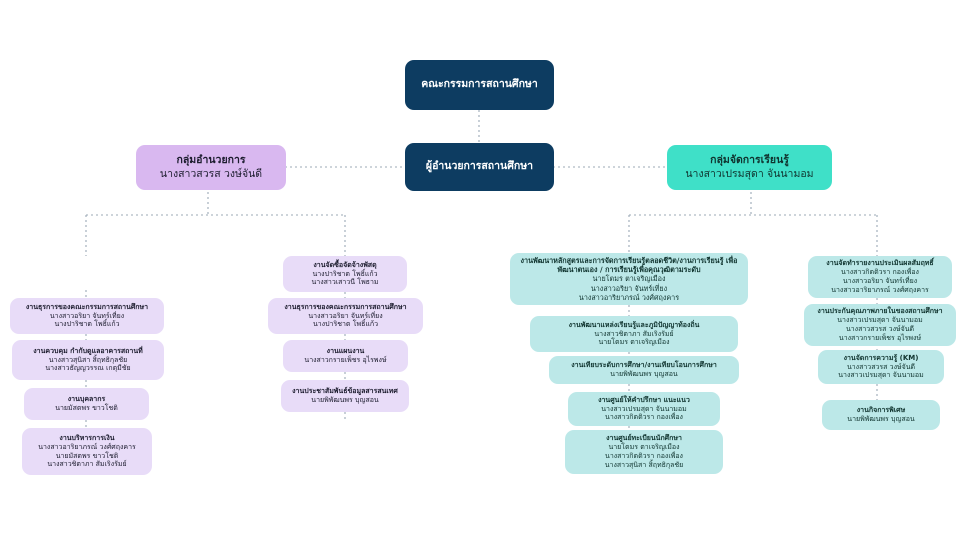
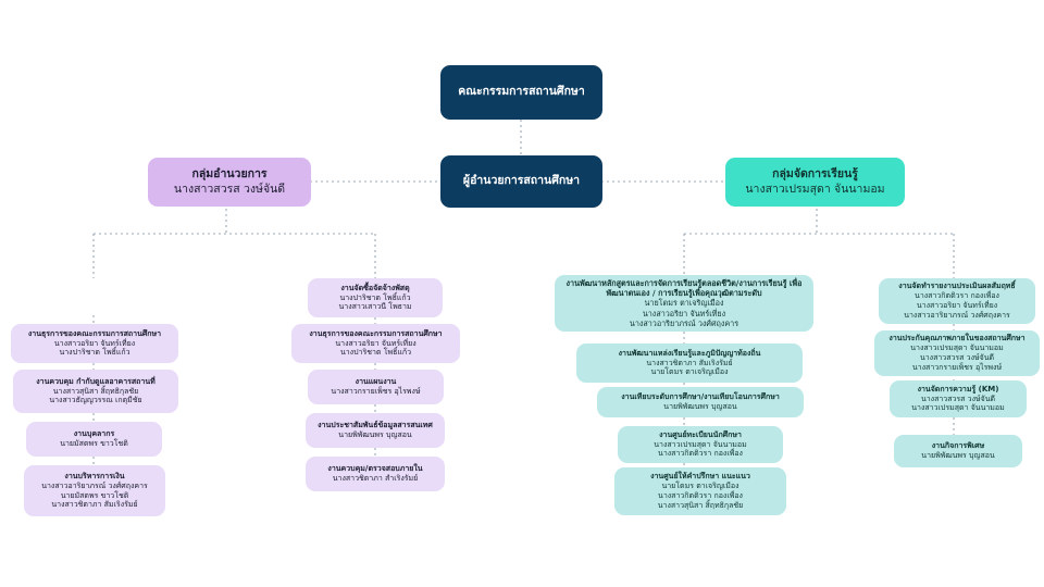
  คณะกรรมการสถานศึกษา
  ผู้อำนวยการสถานศึกษา
  กลุ่มอำนวยการ
  นางสาวสวรส วงษ์จันดี
  กลุ่มจัดการเรียนรู้
  นางสาวเปรมสุดา จันนามอม
  งานธุรการของคณะกรรมการสถานศึกษา
  นางสาวอริยา จันทร์เที่ยง
  นางปาริชาต โพธิ์แก้ว
  งานควบคุม กำกับดูแลอาคารสถานที่
  นางสาวสุนิสา สิ้ฤทธิกุลชัย
  นางสาวธัญญวรรณ เกตุมีชัย
  งานบุคลากร
  นายมัสตพร ขาวโชติ
  งานบริหารการเงิน
  นางสาวอาริยาภรณ์ วงศ์ศฤงคาร
  นายมัสตพร ขาวโชติ
  นางสาวชิตาภา สัมเริงรัมย์
  งานจัดซื้อจัดจ้างพัสดุ
  นางปาริชาต โพธิ์แก้ว
  นางสาวเสาวนี โพธาม
  งานธุรการของคณะกรรมการสถานศึกษา
  นางสาวอริยา จันทร์เที่ยง
  นางปาริชาต โพธิ์แก้ว
  งานแผนงาน
  นางสาวกรายเพ็ชร อุไรพงษ์
  งานประชาสัมพันธ์ข้อมูลสารสนเทศ
  นายพิพัฒนพร บุญสอน
+ งานควบคุม/ตรวจสอบภายใน
+ นางสาวชิตาภา สำเริงรัมย์
  งานพัฒนาหลักสูตรและการจัดการเรียนรู้ตลอดชีวิต/งานการเรียนรู้ เพื่อพัฒนาตนเอง / การเรียนรู้เพื่อคุณวุฒิตามระดับ
  นายโตมร ตาเจริญเมือง
  นางสาวอริยา จันทร์เที่ยง
  นางสาวอาริยาภรณ์ วงศ์ศฤงคาร
  งานพัฒนาแหล่งเรียนรู้และภูมิปัญญาท้องถิ่น
  นางสาวชิตาภา สัมเริงรัมย์
  นายโตมร ตาเจริญเมือง
  งานเทียบระดับการศึกษา/งานเทียบโอนการศึกษา
  นายพิพัฒนพร บุญสอน
- งานศูนย์ให้คำปรึกษา แนะแนว
+ งานศูนย์ทะเบียนนักศึกษา
  นางสาวเปรมสุดา จันนามอม
  นางสาวกิตติวรา กองเพื่อง
- งานศูนย์ทะเบียนนักศึกษา
+ งานศูนย์ให้คำปรึกษา แนะแนว
  นายโตมร ตาเจริญเมือง
  นางสาวกิตติวรา กองเพื่อง
  นางสาวสุนิสา สิ้ฤทธิกุลชัย
  งานจัดทำรายงานประเมินผลสัมฤทธิ์
  นางสาวกิตติวรา กองเพื่อง
  นางสาวอริยา จันทร์เที่ยง
  นางสาวอาริยาภรณ์ วงศ์ศฤงคาร
  งานประกันคุณภาพภายในของสถานศึกษา
  นางสาวเปรมสุดา จันนามอม
  นางสาวสวรส วงษ์จันดี
  นางสาวกรายเพ็ชร อุไรพงษ์
  งานจัดการความรู้ (KM)
  นางสาวสวรส วงษ์จันดี
  นางสาวเปรมสุดา จันนามอม
  งานกิจการพิเศษ
  นายพิพัฒนพร บุญสอน
